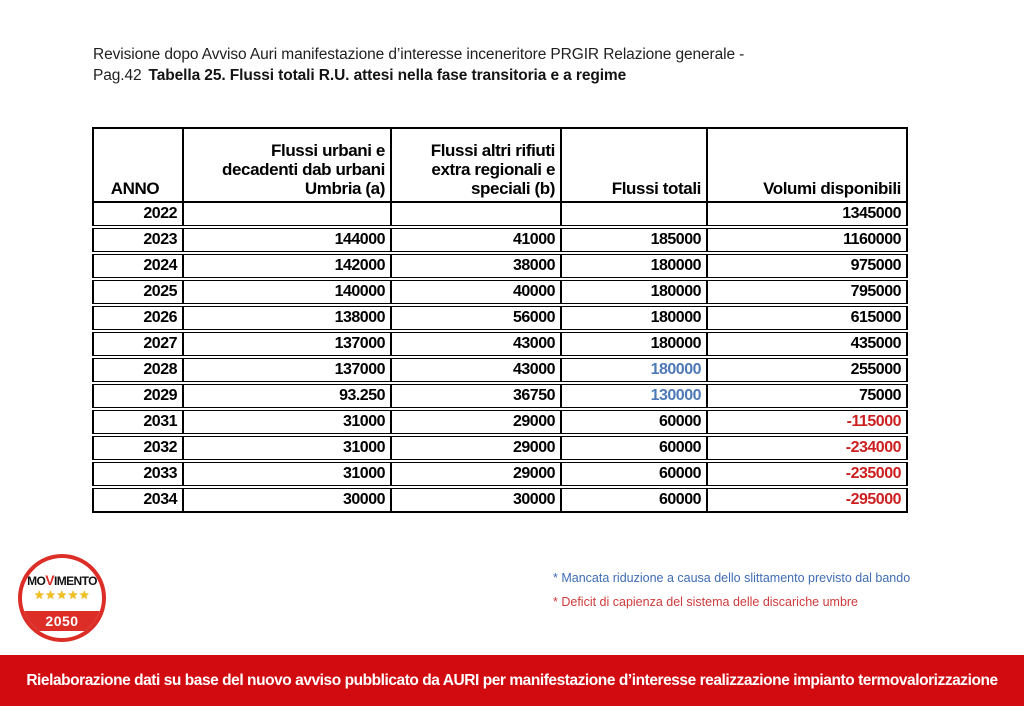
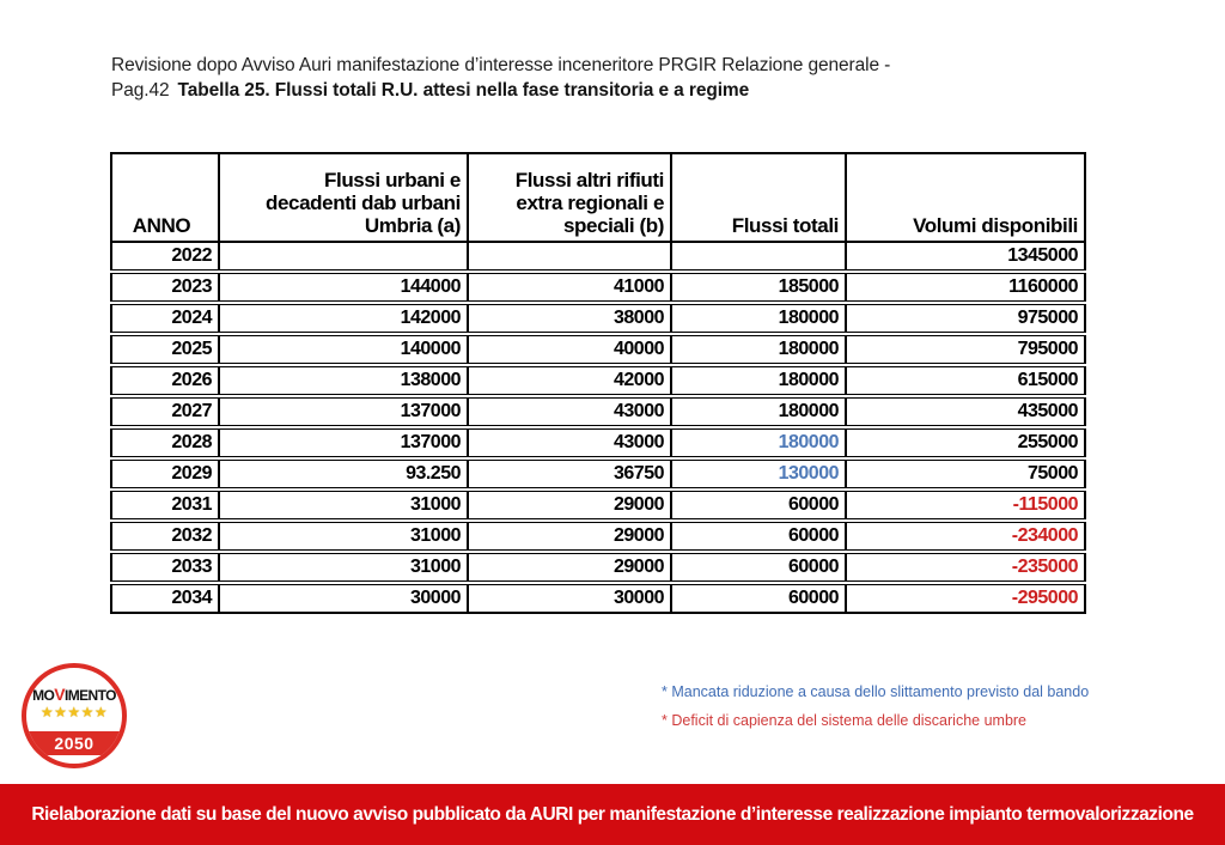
  Revisione dopo Avviso Auri manifestazione d’interesse inceneritore PRGIR Relazione generale -
  Pag.42 Tabella 25. Flussi totali R.U. attesi nella fase transitoria e a regime
  ANNO	Flussi urbani e decadenti dab urbani Umbria (a)	Flussi altri rifiuti extra regionali e speciali (b)	Flussi totali	Volumi disponibili
  2022				1345000
  2023	144000	41000	185000	1160000
  2024	142000	38000	180000	975000
  2025	140000	40000	180000	795000
- 2026	138000	56000	180000	615000
+ 2026	138000	42000	180000	615000
  2027	137000	43000	180000	435000
  2028	137000	43000	180000	255000
  2029	93.250	36750	130000	75000
  2031	31000	29000	60000	-115000
  2032	31000	29000	60000	-234000
  2033	31000	29000	60000	-235000
  2034	30000	30000	60000	-295000
  * Mancata riduzione a causa dello slittamento previsto dal bando
  * Deficit di capienza del sistema delle discariche umbre
  MOVIMENTO
  ★★★★★
  2050
  Rielaborazione dati su base del nuovo avviso pubblicato da AURI per manifestazione d’interesse realizzazione impianto termovalorizzazione
